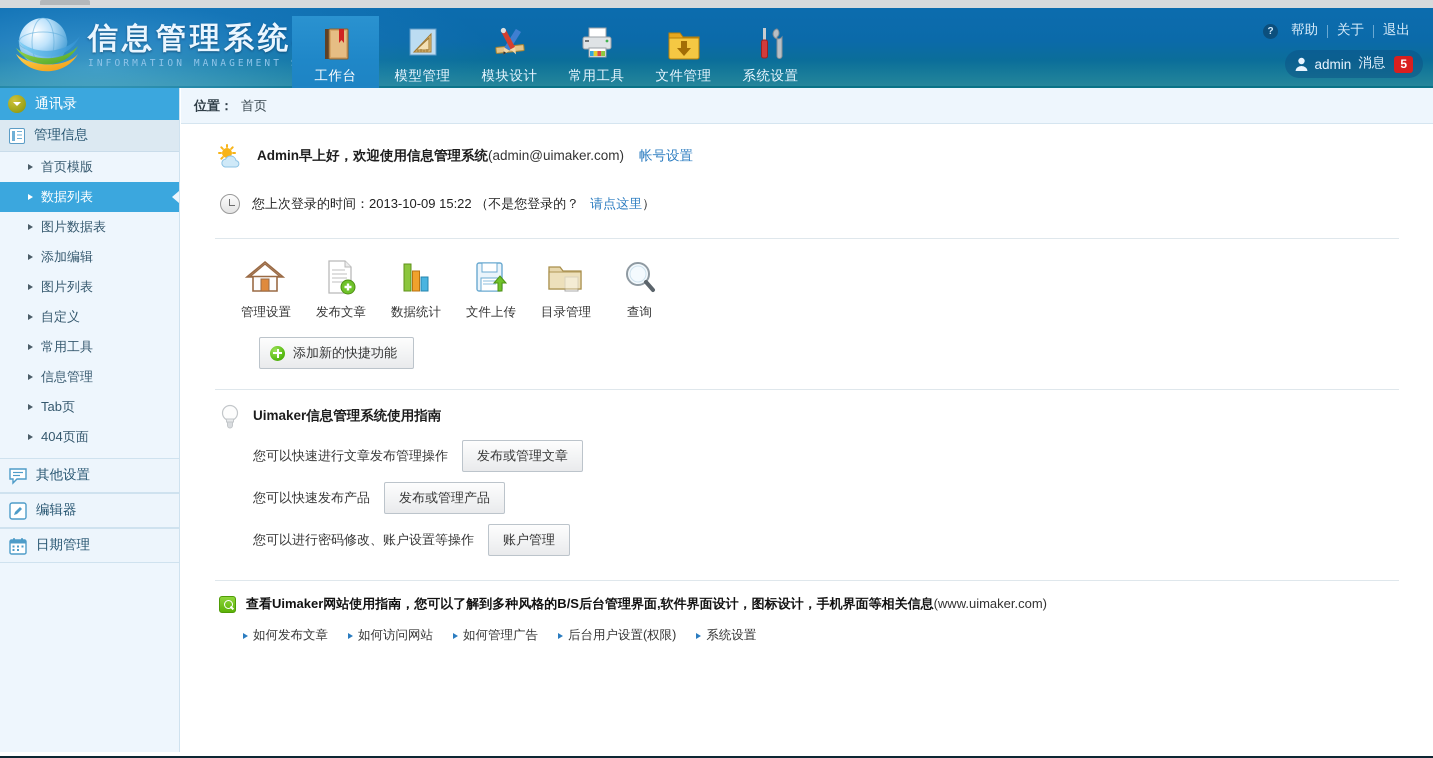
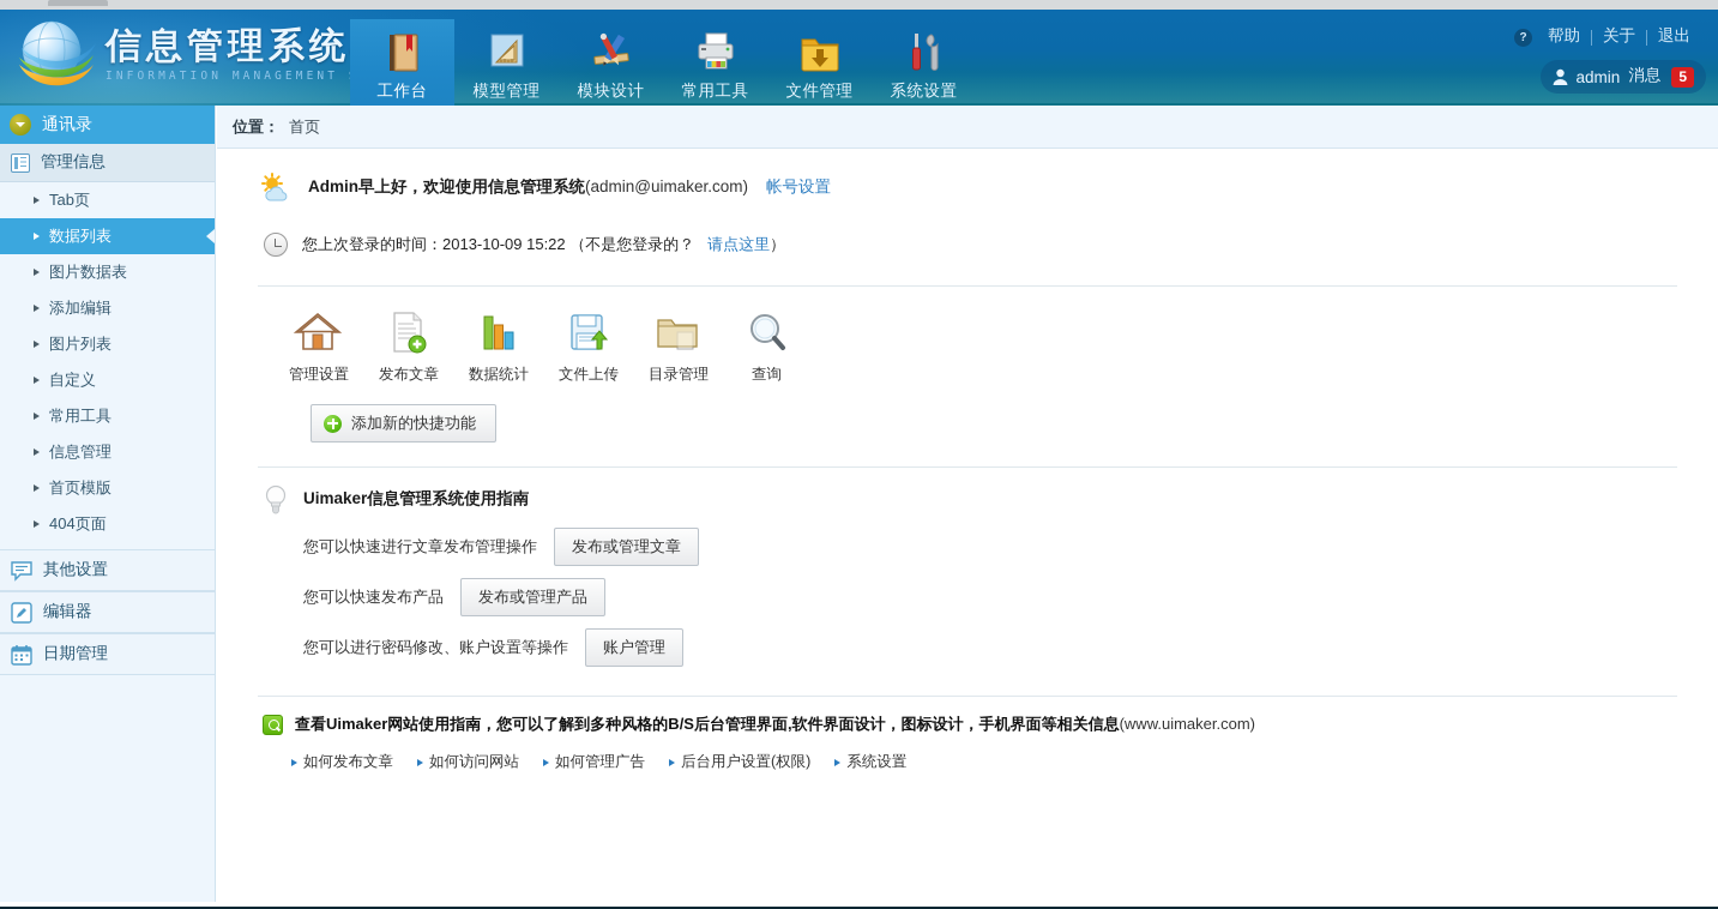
  信息管理系统
  INFORMATION MANAGEMENT
  工作台
  模型管理
  模块设计
  常用工具
  文件管理
  系统设置
  ?
  帮助
  关于
  退出
  admin
  消息
  5
  通讯录
  管理信息
- 首页模版
+ Tab页
  数据列表
  图片数据表
  添加编辑
  图片列表
  自定义
  常用工具
  信息管理
- Tab页
+ 首页模版
  404页面
  其他设置
  编辑器
  日期管理
  位置：
  首页
  Admin早上好，欢迎使用信息管理系统(admin@uimaker.com) 帐号设置
  您上次登录的时间：2013-10-09 15:22 （不是您登录的？ 请点这里）
  管理设置
  发布文章
  数据统计
  文件上传
  目录管理
  查询
  添加新的快捷功能
  Uimaker信息管理系统使用指南
  您可以快速进行文章发布管理操作
  发布或管理文章
  您可以快速发布产品
  发布或管理产品
  您可以进行密码修改、账户设置等操作
  账户管理
  查看Uimaker网站使用指南，您可以了解到多种风格的B/S后台管理界面,软件界面设计，图标设计，手机界面等相关信息(www.uimaker.com)
  如何发布文章
  如何访问网站
  如何管理广告
  后台用户设置(权限)
  系统设置
